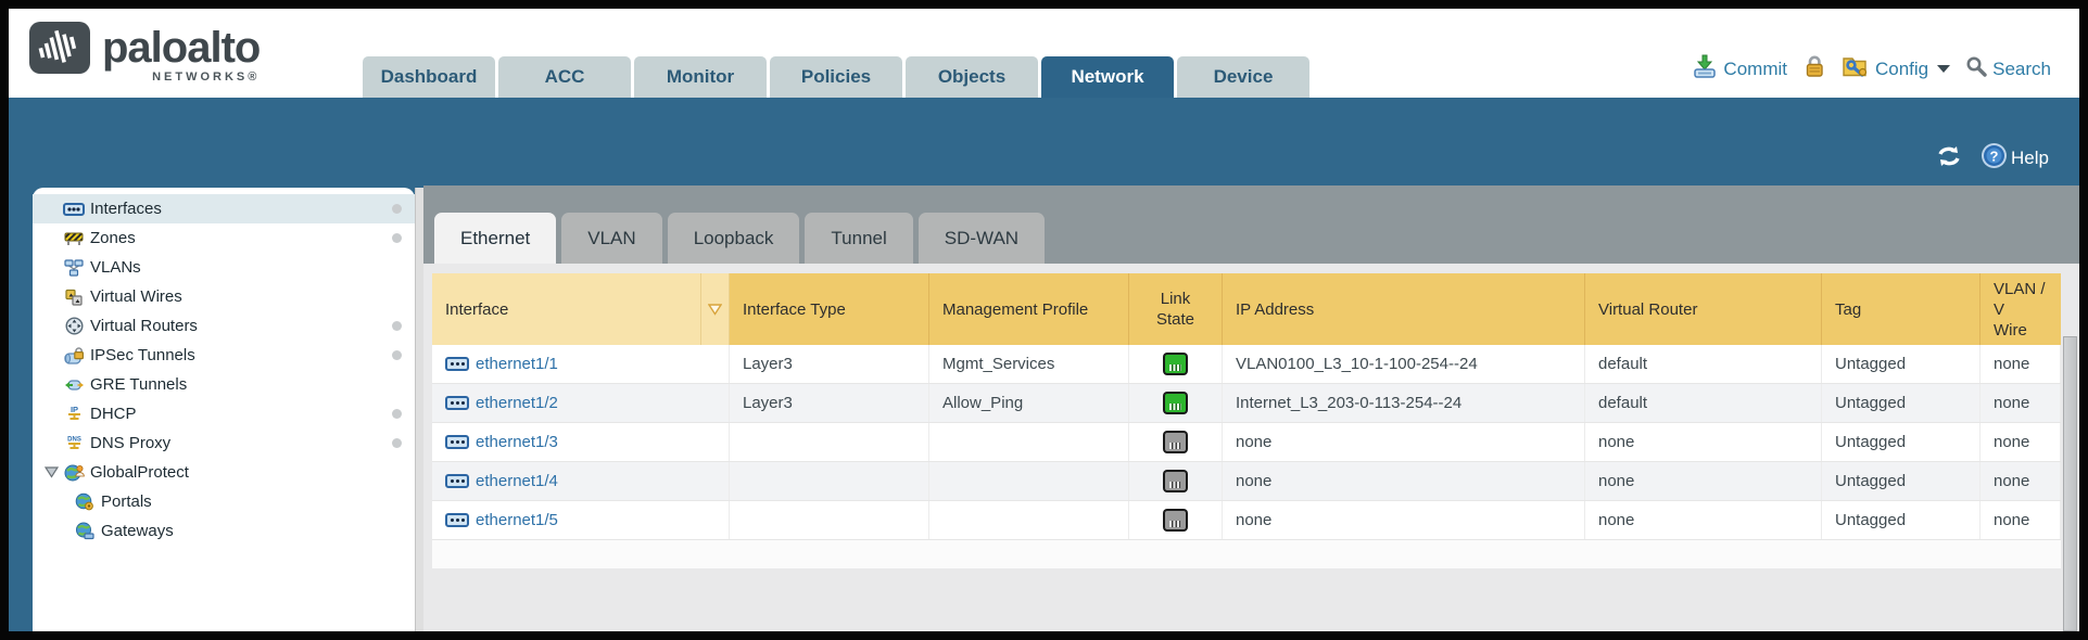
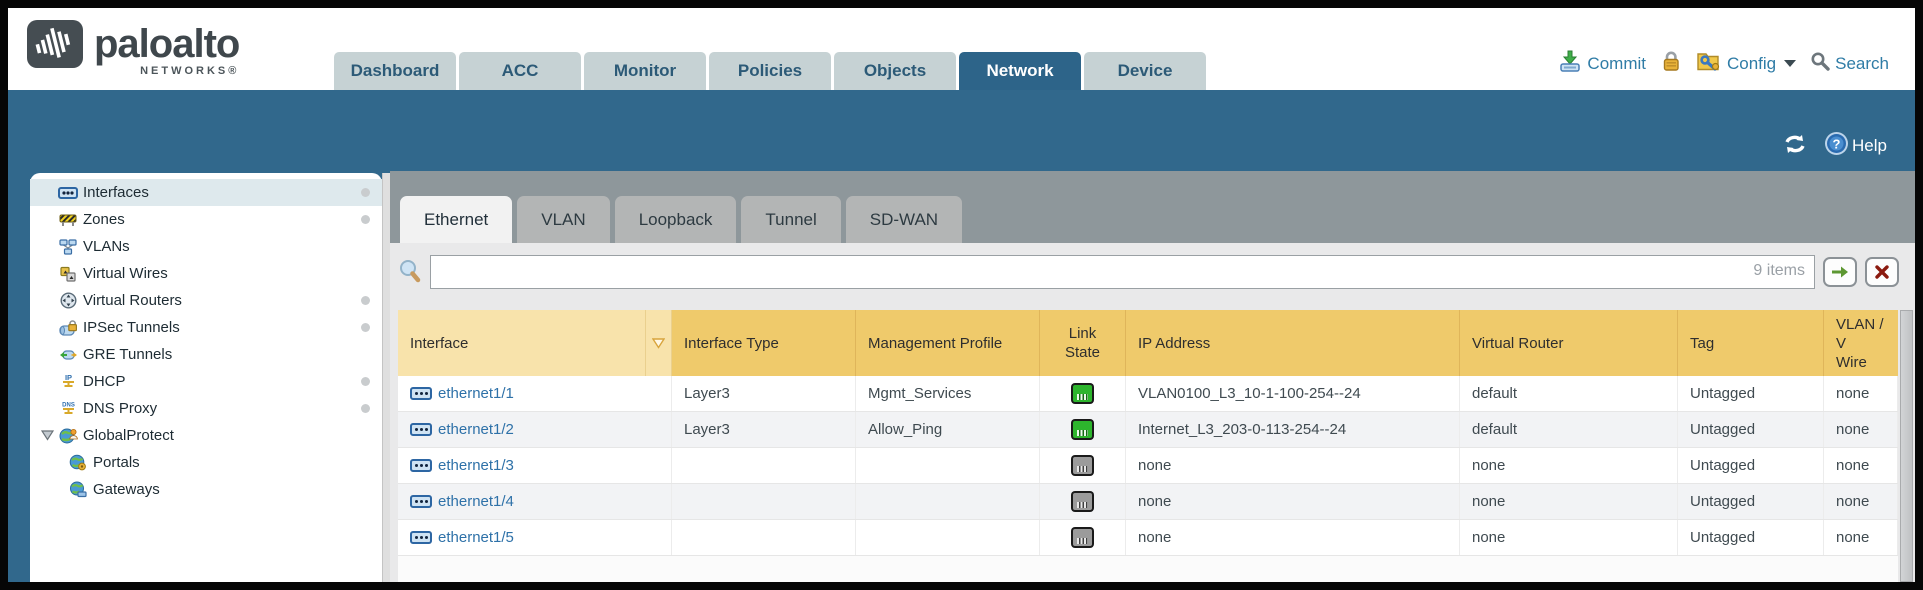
  paloalto
  NETWORKS®
  Dashboard
  ACC
  Monitor
  Policies
  Objects
  Network
  Device
  Commit
  Config
  Search
  ?
  Help
  Interfaces
  Zones
  VLANs
  Virtual Wires
  Virtual Routers
  IPSec Tunnels
  GRE Tunnels
  IP
  DHCP
  DNS Proxy
  GlobalProtect
  Portals
  Gateways
  Ethernet
  VLAN
  Loopback
  Tunnel
  SD-WAN
+ 9 items
  Interface
  Interface Type
  Management Profile
  Link State
  IP Address
  Virtual Router
  Tag
  VLAN / V
  Wire
  ethernet1/1
  Layer3
  Mgmt_Services
  VLAN0100_L3_10-1-100-254--24
  default
  Untagged
  none
  ethernet1/2
  Layer3
  Allow_Ping
  Internet_L3_203-0-113-254--24
  default
  Untagged
  none
  ethernet1/3
  none
  none
  Untagged
  none
  ethernet1/4
  none
  none
  Untagged
  none
  ethernet1/5
  none
  none
  Untagged
  none
